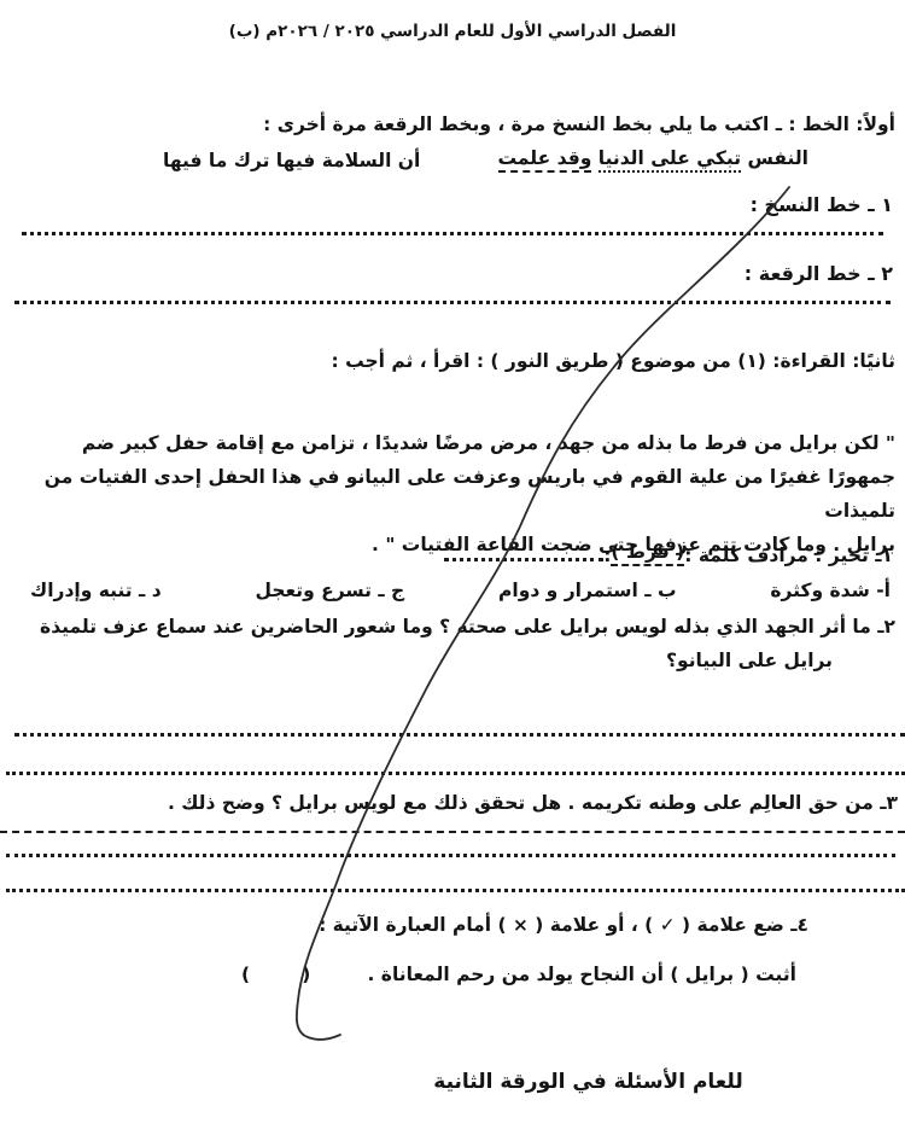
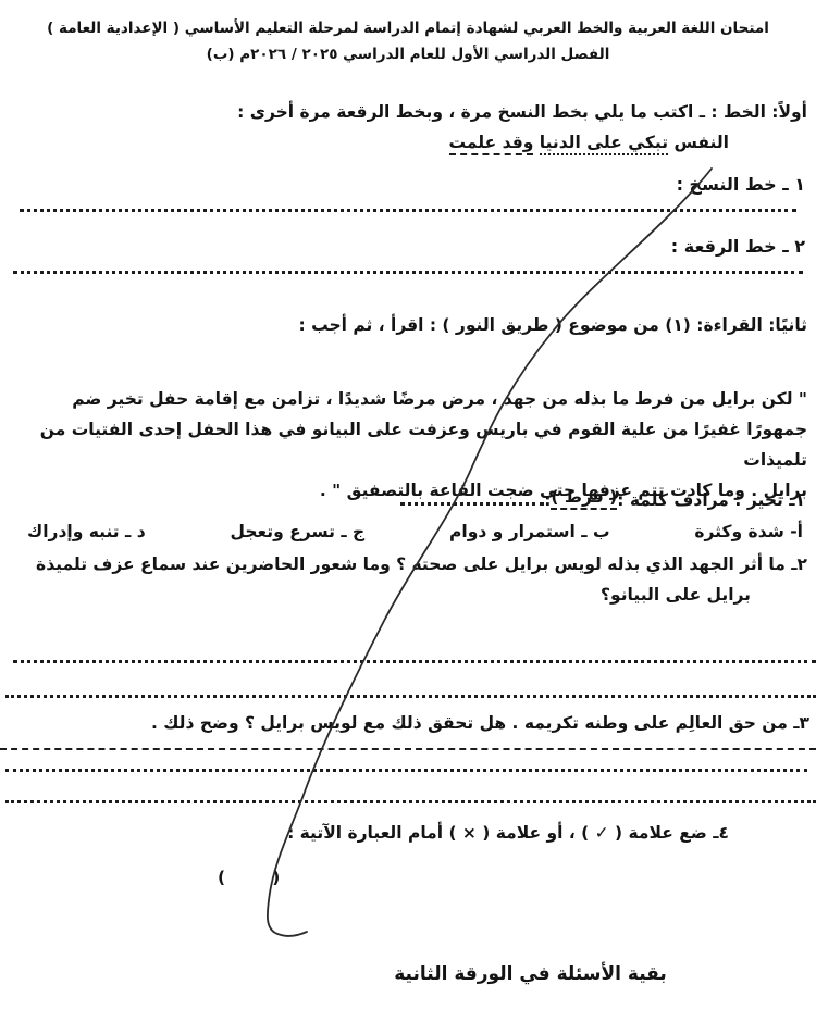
+ امتحان اللغة العربية والخط العربي لشهادة إتمام الدراسة لمرحلة التعليم الأساسي ( الإعدادية العامة )
  الفصل الدراسي الأول للعام الدراسي ٢٠٢٥ / ٢٠٢٦م (ب)
  أولاً: الخط : ـ اكتب ما يلي بخط النسخ مرة ، وبخط الرقعة مرة أخرى :
  النفس تبكي على الدنيا وقد علمت
- أن السلامة فيها ترك ما فيها
  ١ ـ خط النسخ :
  ٢ ـ خط الرقعة :
  ثانيًا: القراءة: (١) من موضوع طريق النور ) : اقرأ ، ثم أجب :
- " لكن برايل من فرط ما بذله من جهد ، مرض مرضًا شديدًا ، تزامن مع إقامة حفل كبير ضم
+ " لكن برايل من فرط ما بذله من جهد ، مرض مرضًا شديدًا ، تزامن مع إقامة حفل تخير ضم
  جمهورًا غفيرًا من علية القوم في باريس وعزفت على البيانو في هذا الحفل إحدى الفتيات من تلميذات
- برايل . وما كادت تتم عزفها حتى ضجت القاعة الفتيات " .
+ برايل . وما كادت تتم عزفها حتى ضجت القاعة بالتصفيق " .
  ١ـ تخير : مرادف كلمة :
  ( فرط )
  :
  أ- شدة وكثرة
  ب ـ استمرار و دوام
  ج ـ تسرع وتعجل
  د ـ تنبه وإدراك
  ٢ـ ما أثر الجهد الذي بذله لويس برايل على صحت ؟ وما شعور الحاضرين عند سماع عزف تلميذة
  برايل على البيانو؟
  ٣ـ من حق العالِم على وطنه تكريمه . هل تحقق ذلك مع لويس برايل ؟ وضح ذلك .
  ٤ـ ضع علامة ( ✓ ) ، أو علامة ( × ) أمام العبارة الآتية :
- أثبت ( برايل ) أن النجاح يولد من رحم المعاناة .
  ( )
- للعام الأسئلة في الورقة الثانية
+ بقية الأسئلة في الورقة الثانية
